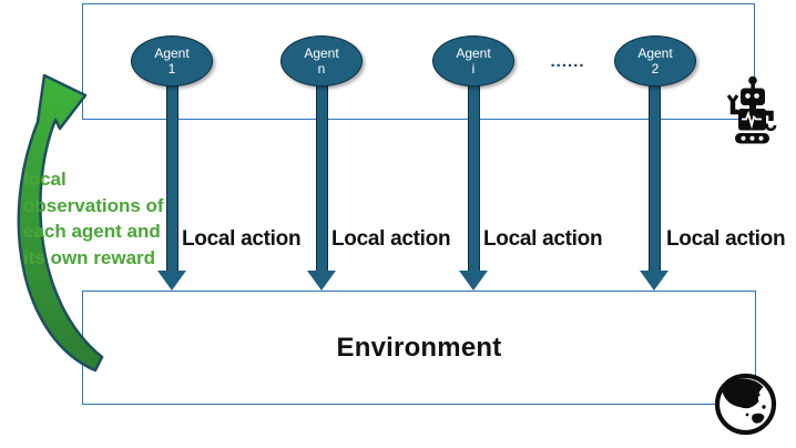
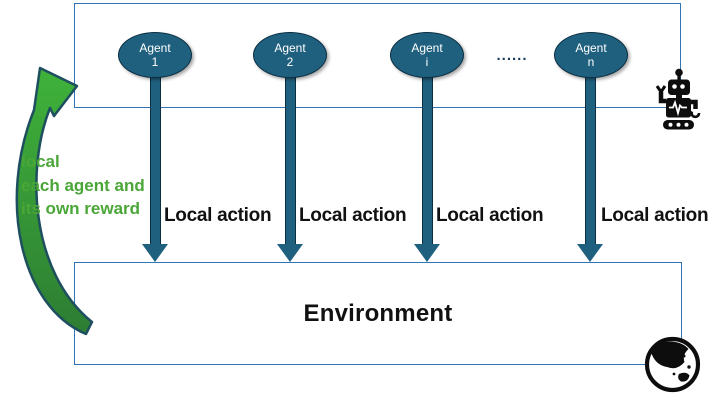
  Environment
  Agent
  1
  Agent
- n
+ 2
  Agent
  i
  Agent
- 2
+ n
  ......
  Local action
  Local action
  Local action
  Local action
  local
- observations of
  each agent and
  its own reward
